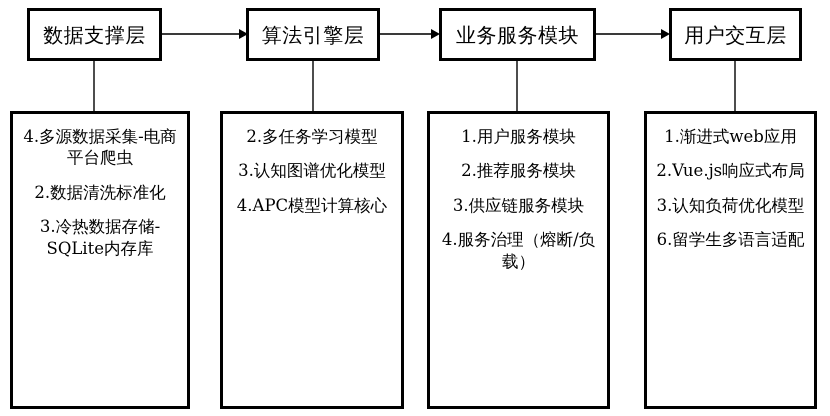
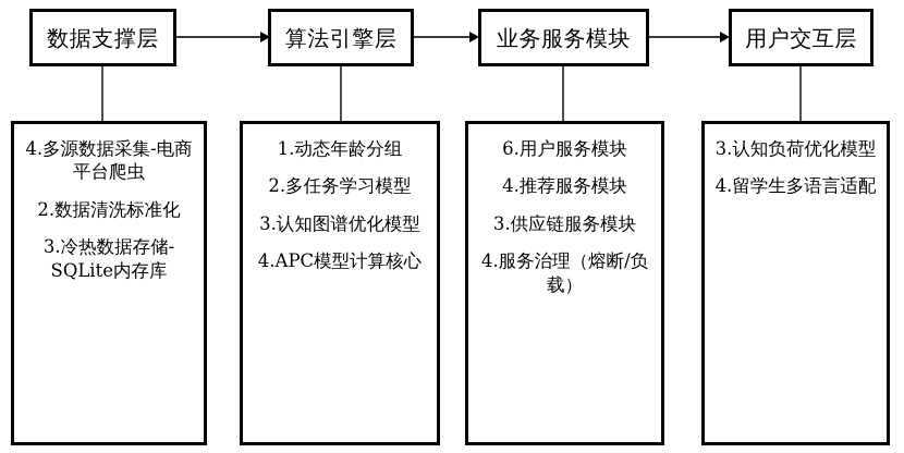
  数据支撑层
  4.多源数据采集-电商平台爬虫
  2.数据清洗标准化
  3.冷热数据存储-SQLite内存库
  算法引擎层
+ 1.动态年龄分组
  2.多任务学习模型
  3.认知图谱优化模型
  4.APC模型计算核心
  业务服务模块
- 1.用户服务模块
+ 6.用户服务模块
- 2.推荐服务模块
+ 4.推荐服务模块
  3.供应链服务模块
  4.服务治理（熔断/负载）
  用户交互层
- 1.渐进式web应用
- 2.Vue.js响应式布局
  3.认知负荷优化模型
- 6.留学生多语言适配
+ 4.留学生多语言适配
